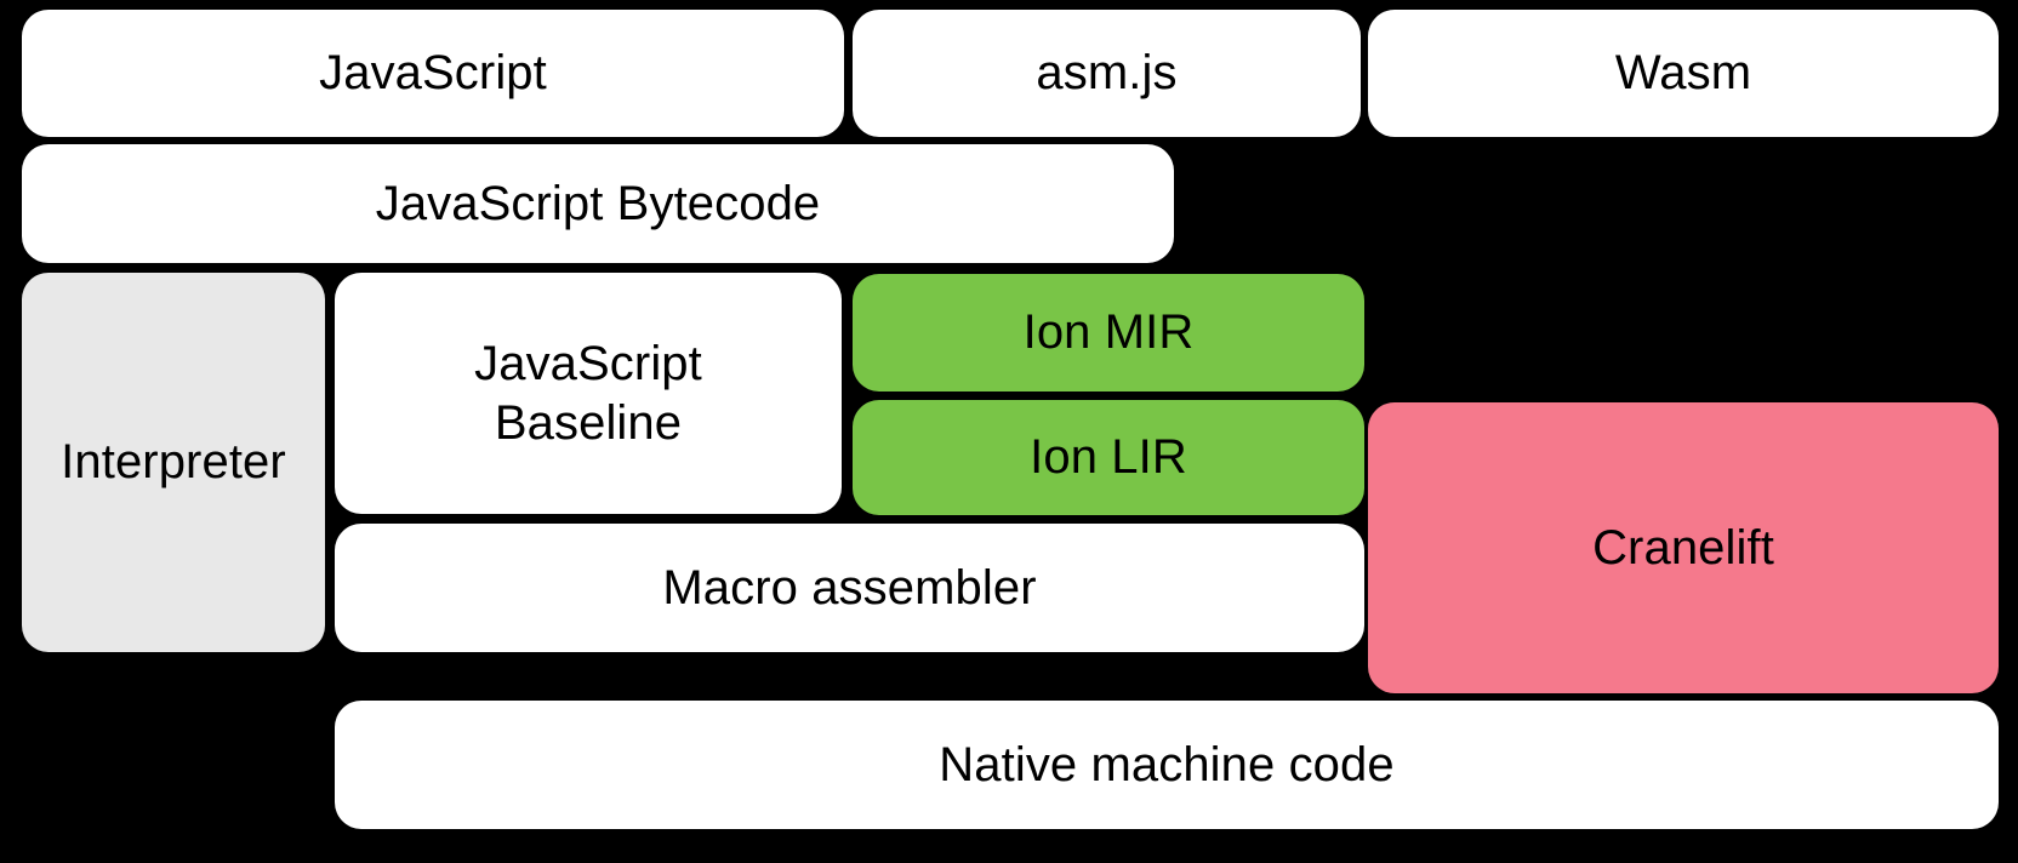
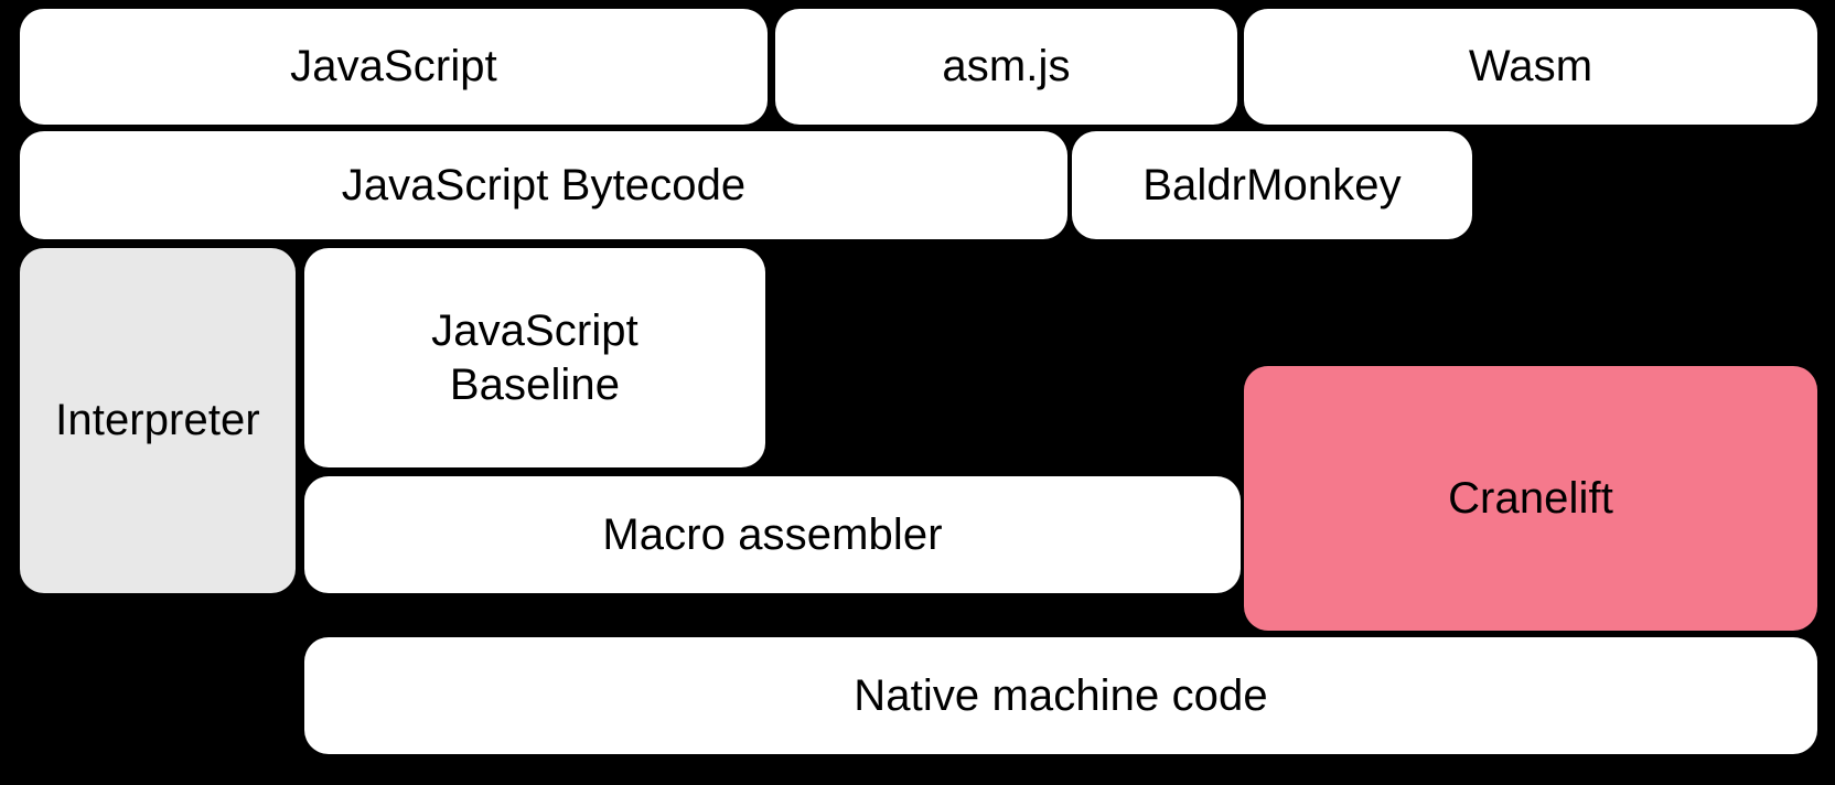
  JavaScript
  asm.js
  Wasm
  JavaScript Bytecode
+ BaldrMonkey
  Interpreter
  JavaScript
  Baseline
- Ion MIR
- Ion LIR
  Cranelift
  Macro assembler
  Native machine code
